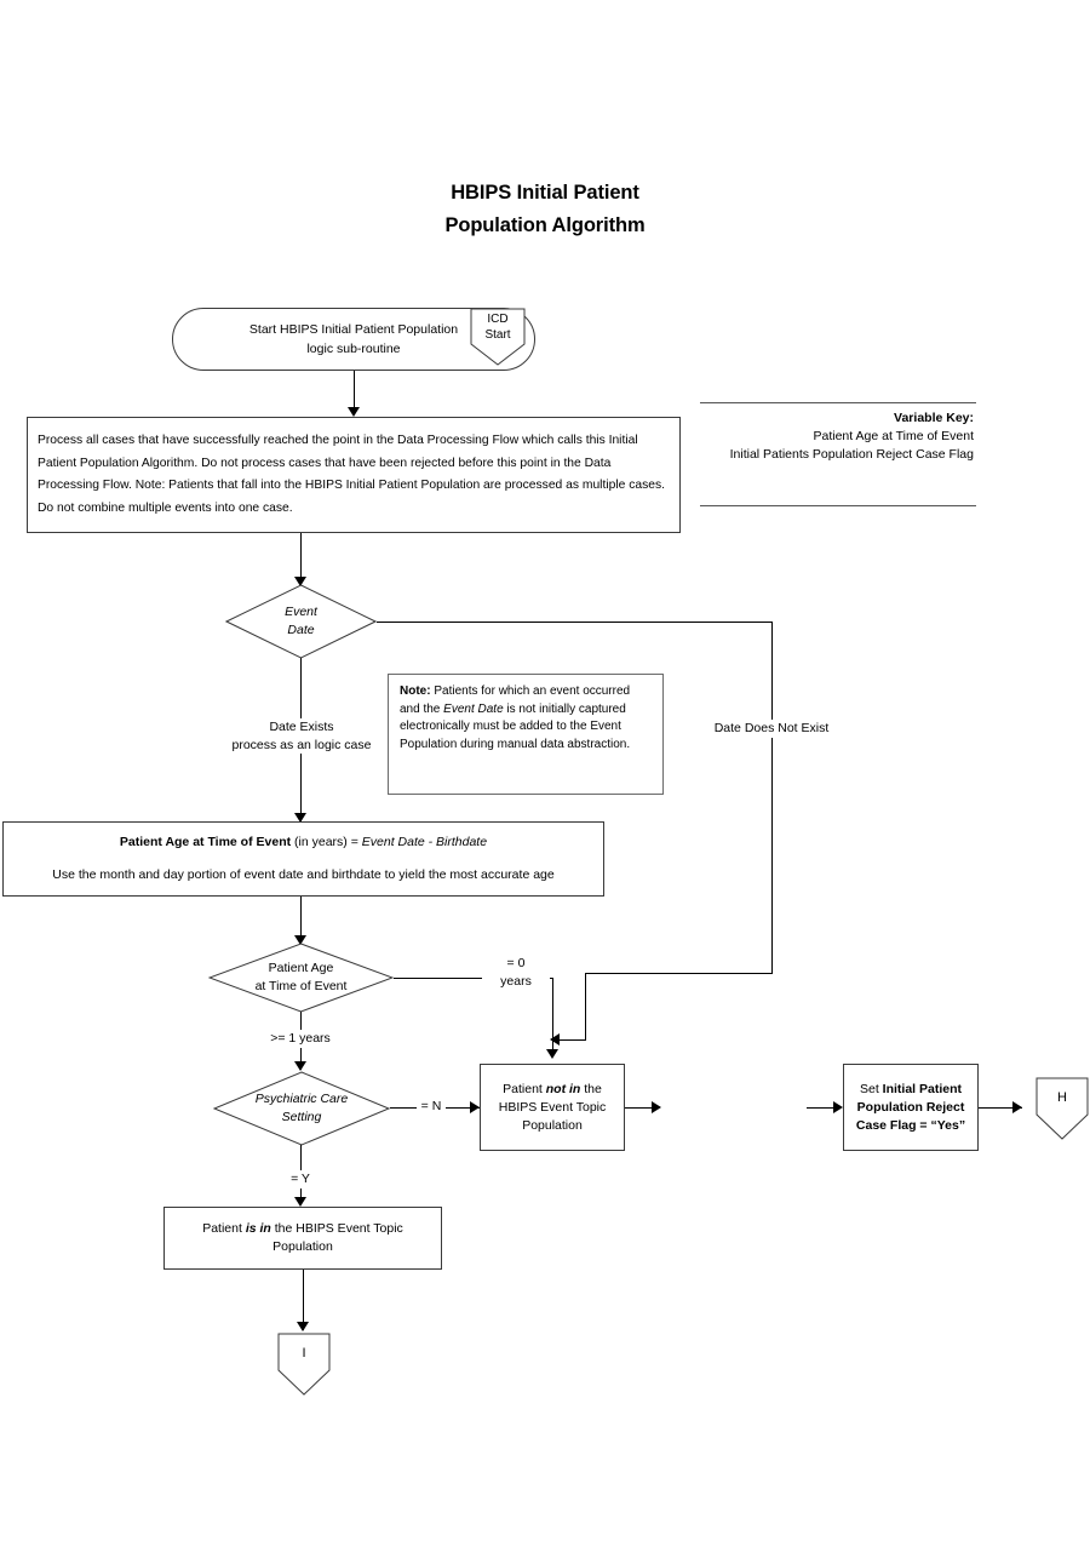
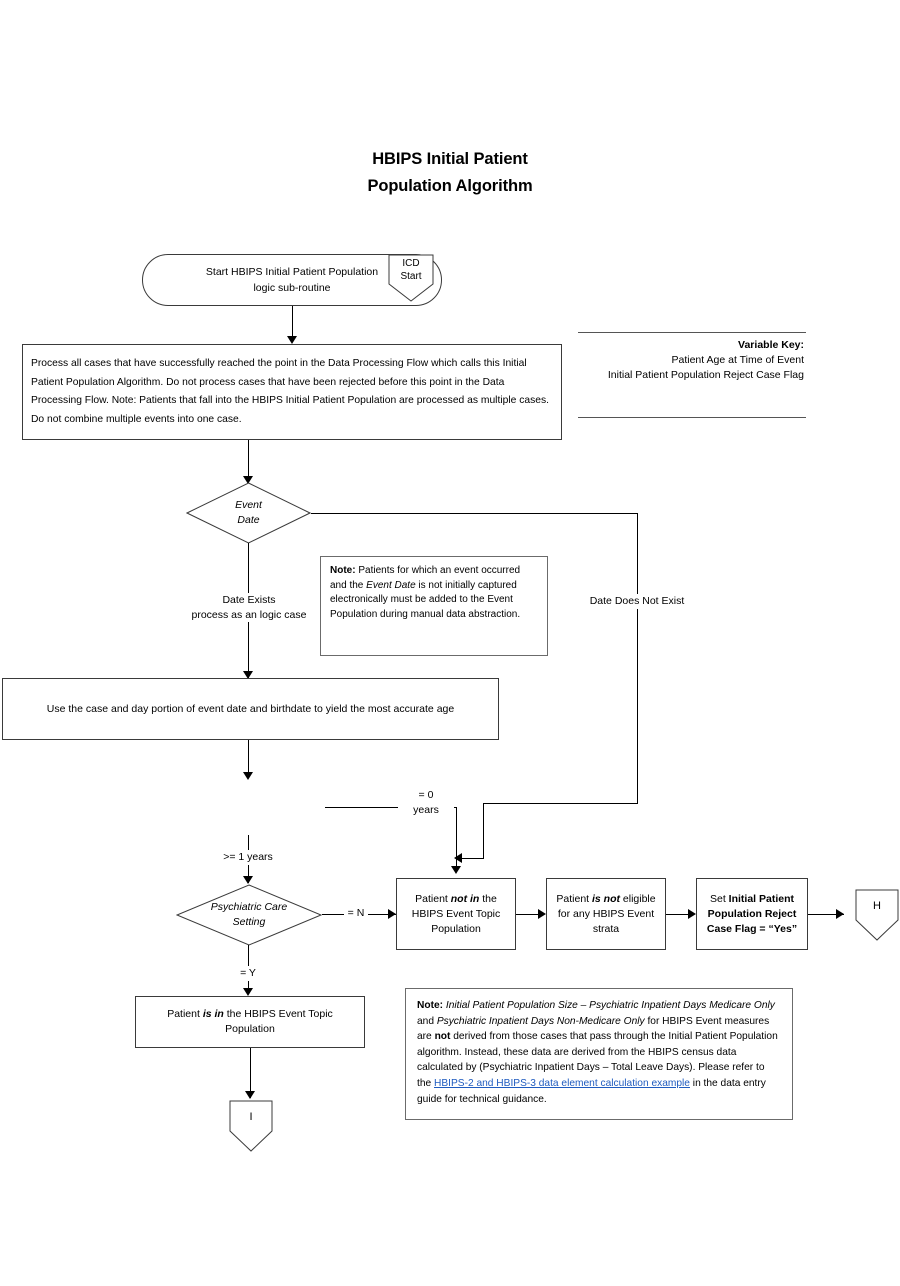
  HBIPS Initial Patient
  Population Algorithm
  Variable Key:
  Patient Age at Time of Event
- Initial Patients Population Reject Case Flag
+ Initial Patient Population Reject Case Flag
  Start HBIPS Initial Patient Population
  logic sub-routine
  ICD
  Start
  Process all cases that have successfully reached the point in the Data Processing Flow which calls this Initial Patient Population Algorithm. Do not process cases that have been rejected before this point in the Data Processing Flow. Note: Patients that fall into the HBIPS Initial Patient Population are processed as multiple cases. Do not combine multiple events into one case.
  Event
  Date
  Date Exists
  process as an logic case
  Date Does Not Exist
  Note: Patients for which an event occurred and the Event Date is not initially captured electronically must be added to the Event Population during manual data abstraction.
- Patient Age at Time of Event (in years) = Event Date - Birthdate
- Use the month and day portion of event date and birthdate to yield the most accurate age
+ Use the case and day portion of event date and birthdate to yield the most accurate age
- Patient Age
- at Time of Event
  = 0
  years
  >= 1 years
  Psychiatric Care
  Setting
  = N
  = Y
  Patient not in the
  HBIPS Event Topic
  Population
+ Patient is not eligible
+ for any HBIPS Event
+ strata
  Set Initial Patient
  Population Reject
  Case Flag = “Yes”
  H
  Patient is in the HBIPS Event Topic
  Population
  I
+ Note: Initial Patient Population Size – Psychiatric Inpatient Days Medicare Only and Psychiatric Inpatient Days Non-Medicare Only for HBIPS Event measures are not derived from those cases that pass through the Initial Patient Population algorithm. Instead, these data are derived from the HBIPS census data calculated by (Psychiatric Inpatient Days – Total Leave Days). Please refer to the HBIPS-2 and HBIPS-3 data element calculation example in the data entry guide for technical guidance.
